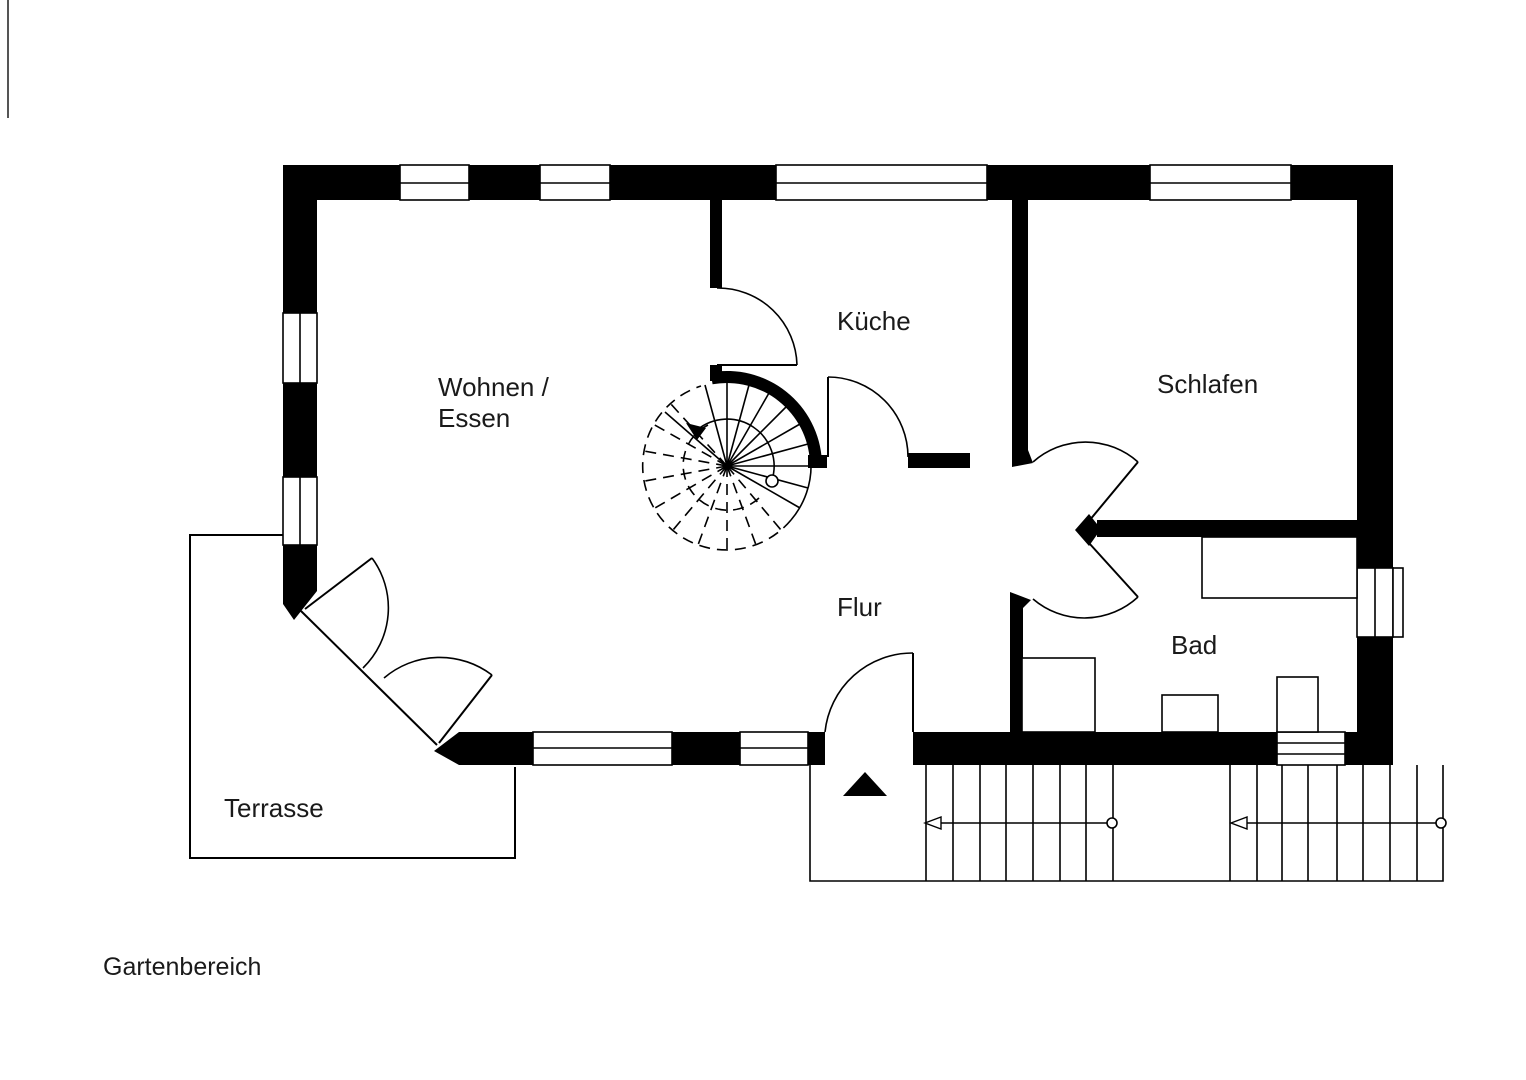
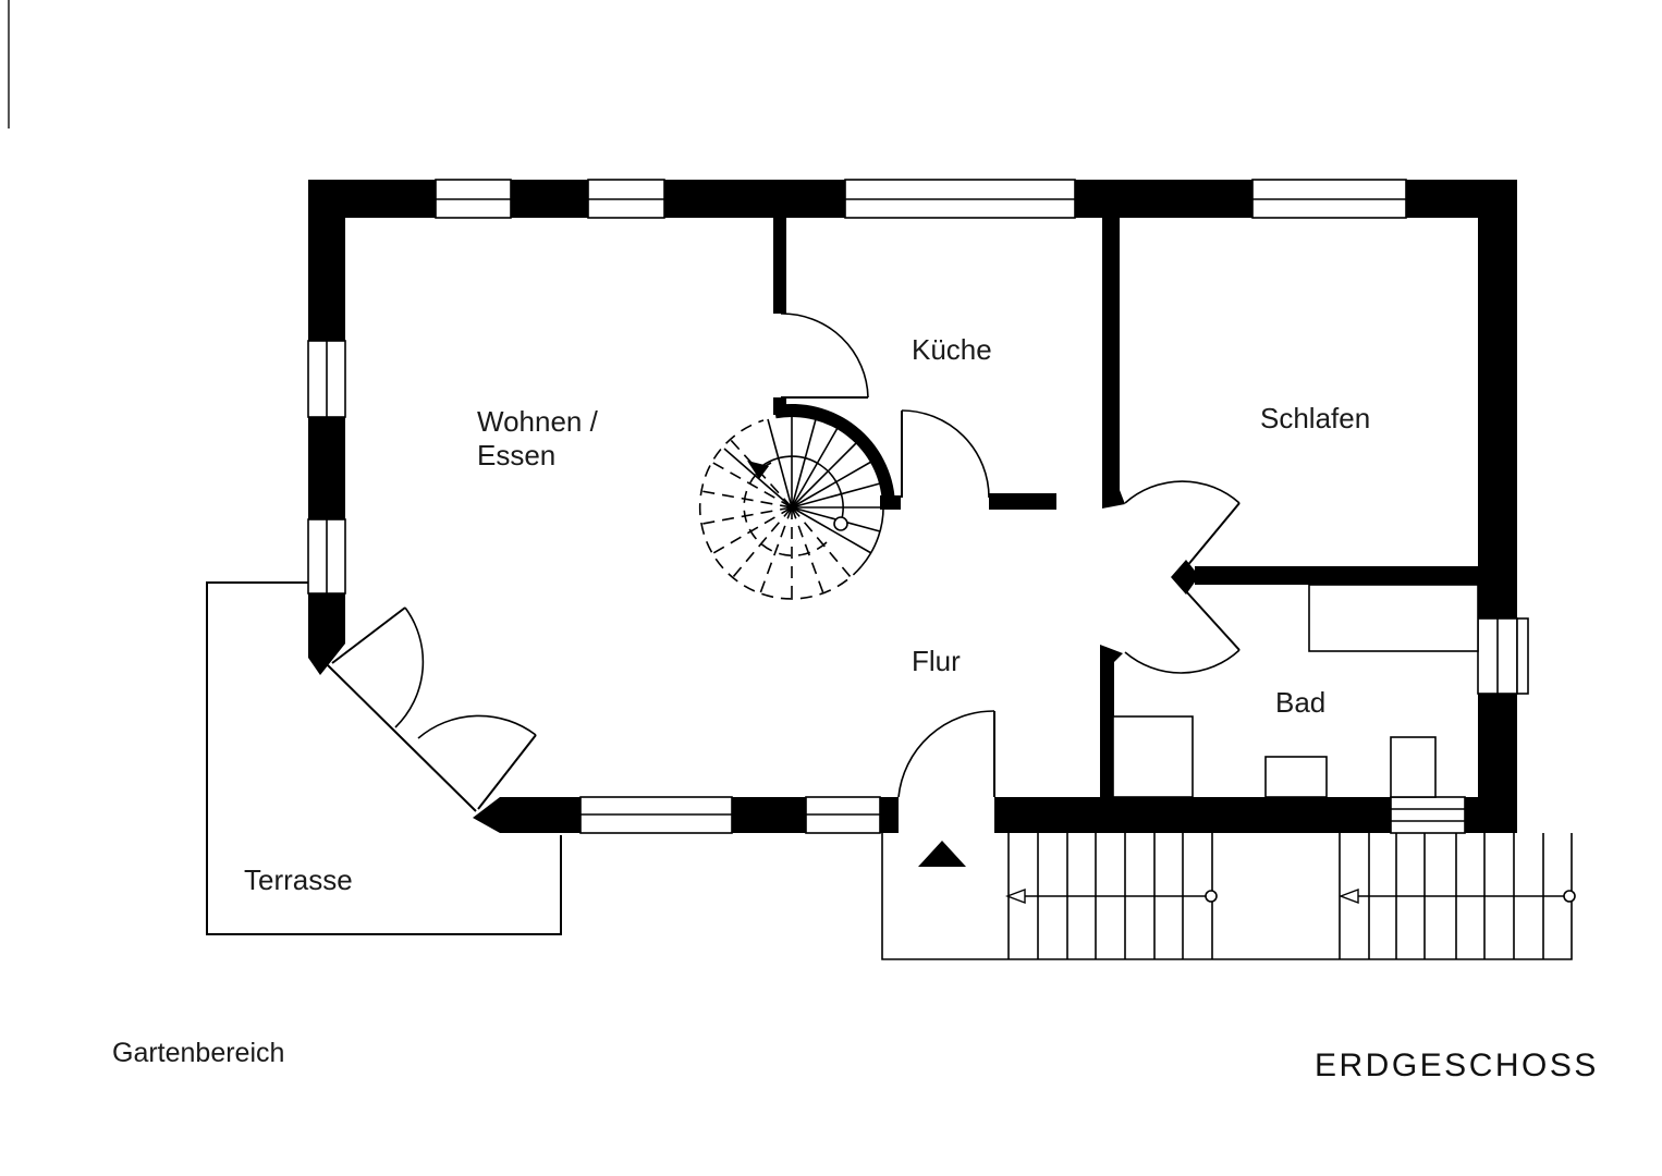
  Wohnen /
  Essen
  Küche
  Schlafen
  Flur
  Bad
  Terrasse
  Gartenbereich
+ ERDGESCHOSS
